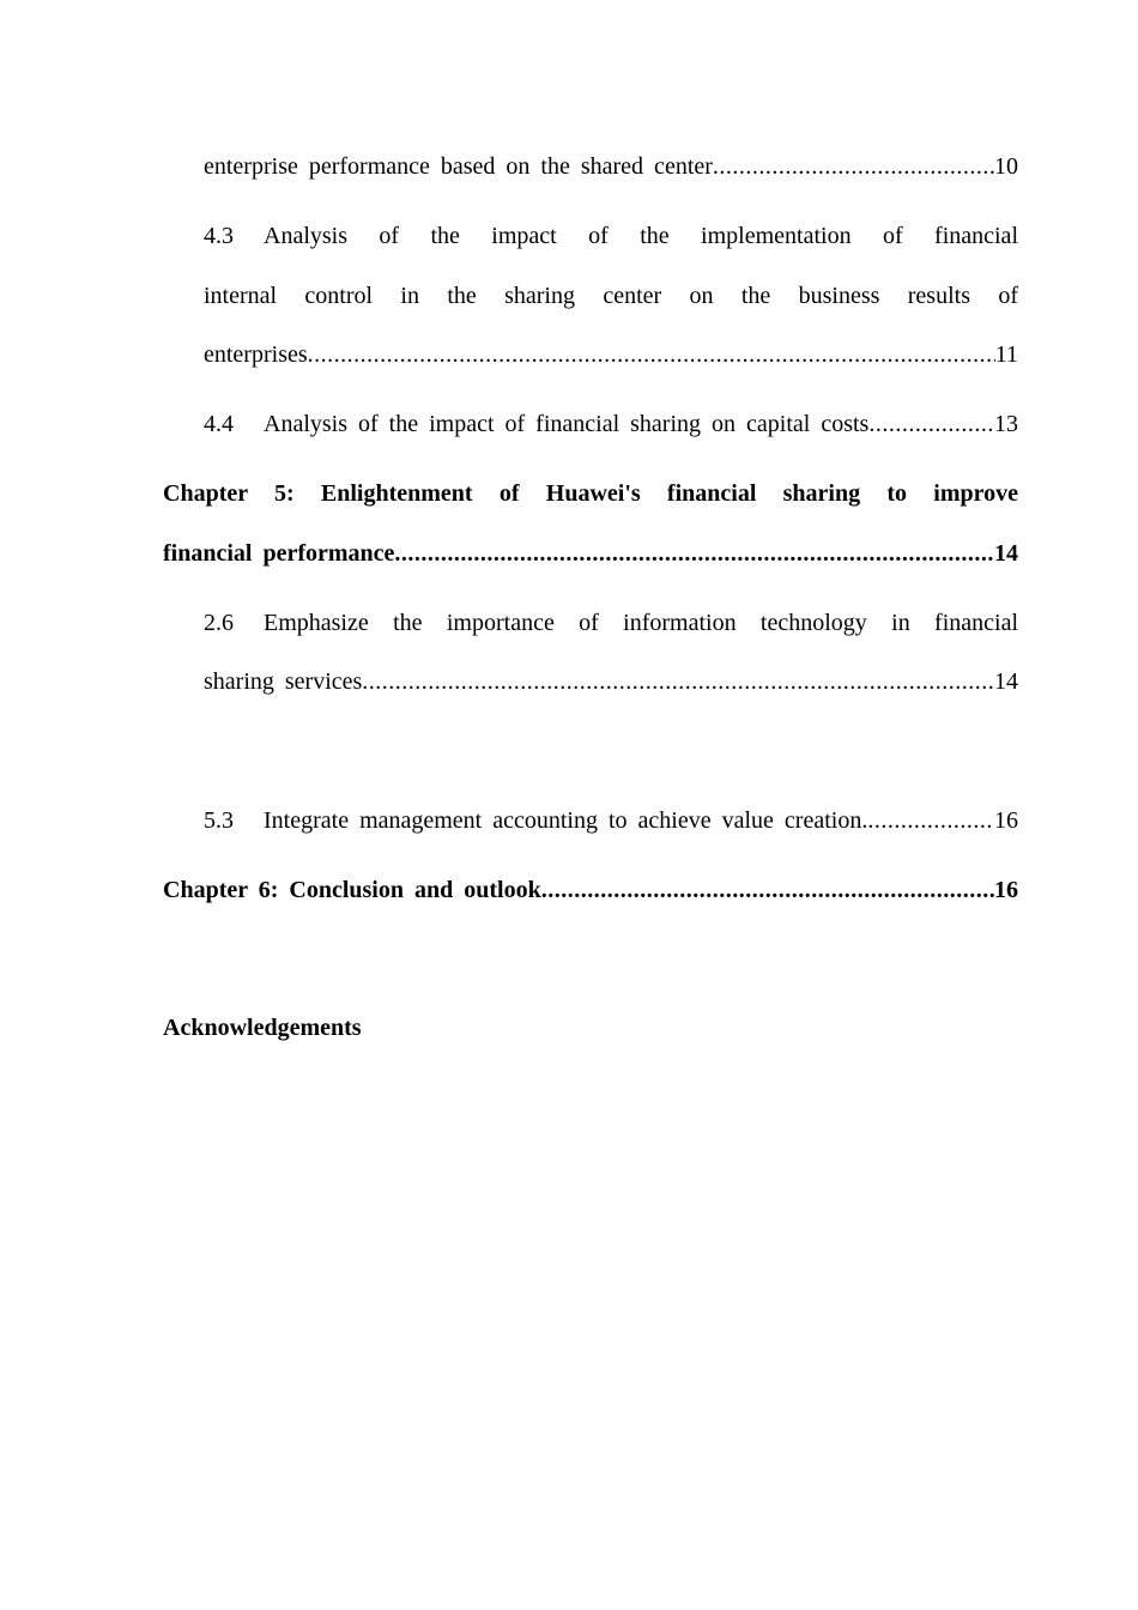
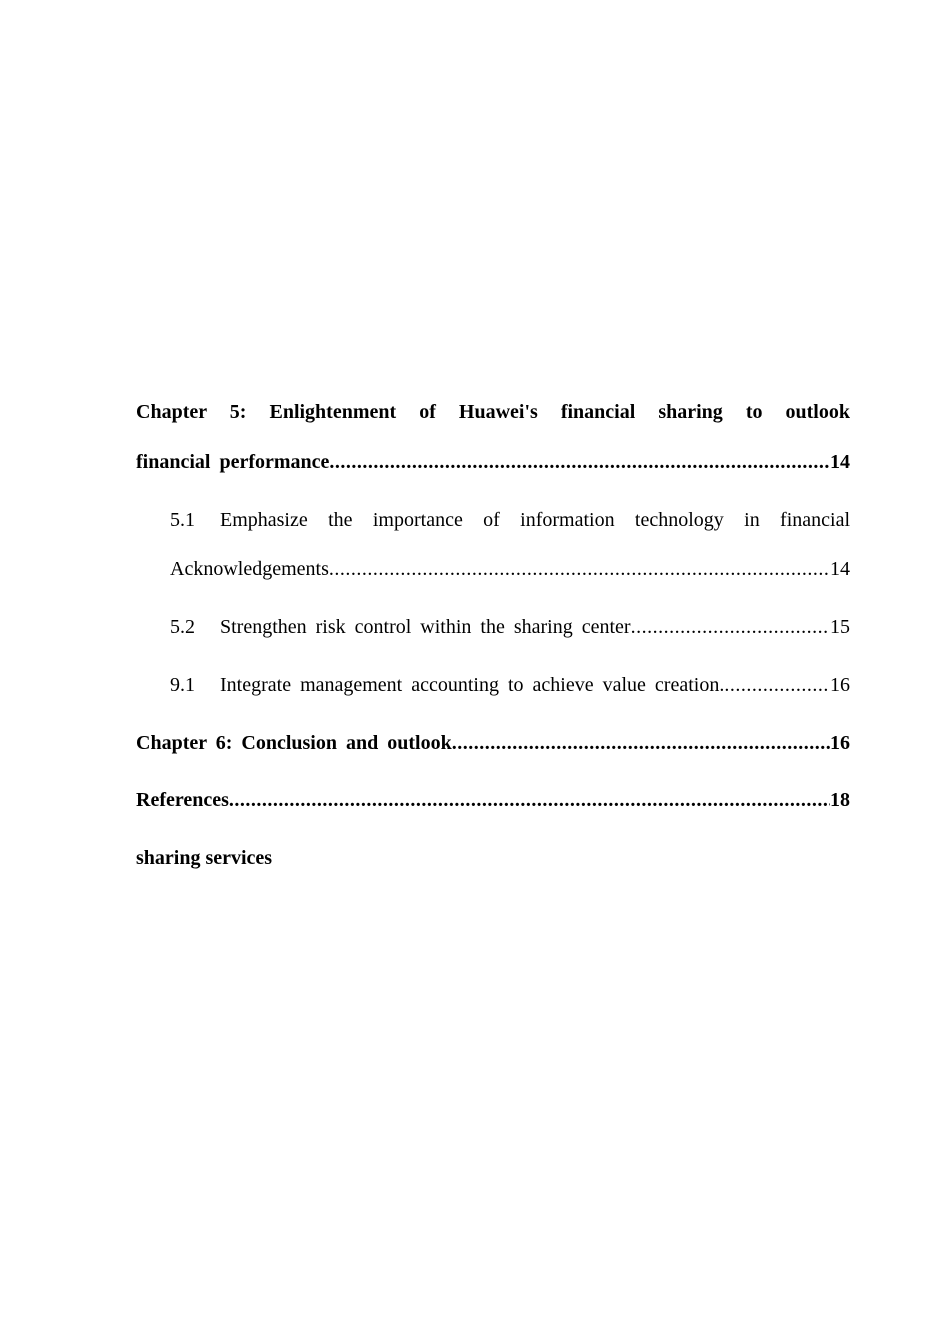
- enterprise performance based on the shared center
- 10
- 4.3 Analysis of the impact of the implementation of financial
- internal control in the sharing center on the business results of
- enterprises
- 11
- 4.4 Analysis of the impact of financial sharing on capital costs
- 13
- Chapter 5: Enlightenment of Huawei's financial sharing to improve
+ Chapter 5: Enlightenment of Huawei's financial sharing to outlook
  financial performance
  14
- 2.6 Emphasize the importance of information technology in financial
+ 5.1 Emphasize the importance of information technology in financial
- sharing services
+ Acknowledgements
  14
+ 5.2 Strengthen risk control within the sharing center
+ 15
- 5.3 Integrate management accounting to achieve value creation.
+ 9.1 Integrate management accounting to achieve value creation.
  16
  Chapter 6: Conclusion and outlook
  16
+ References
+ 18
- Acknowledgements
+ sharing services
